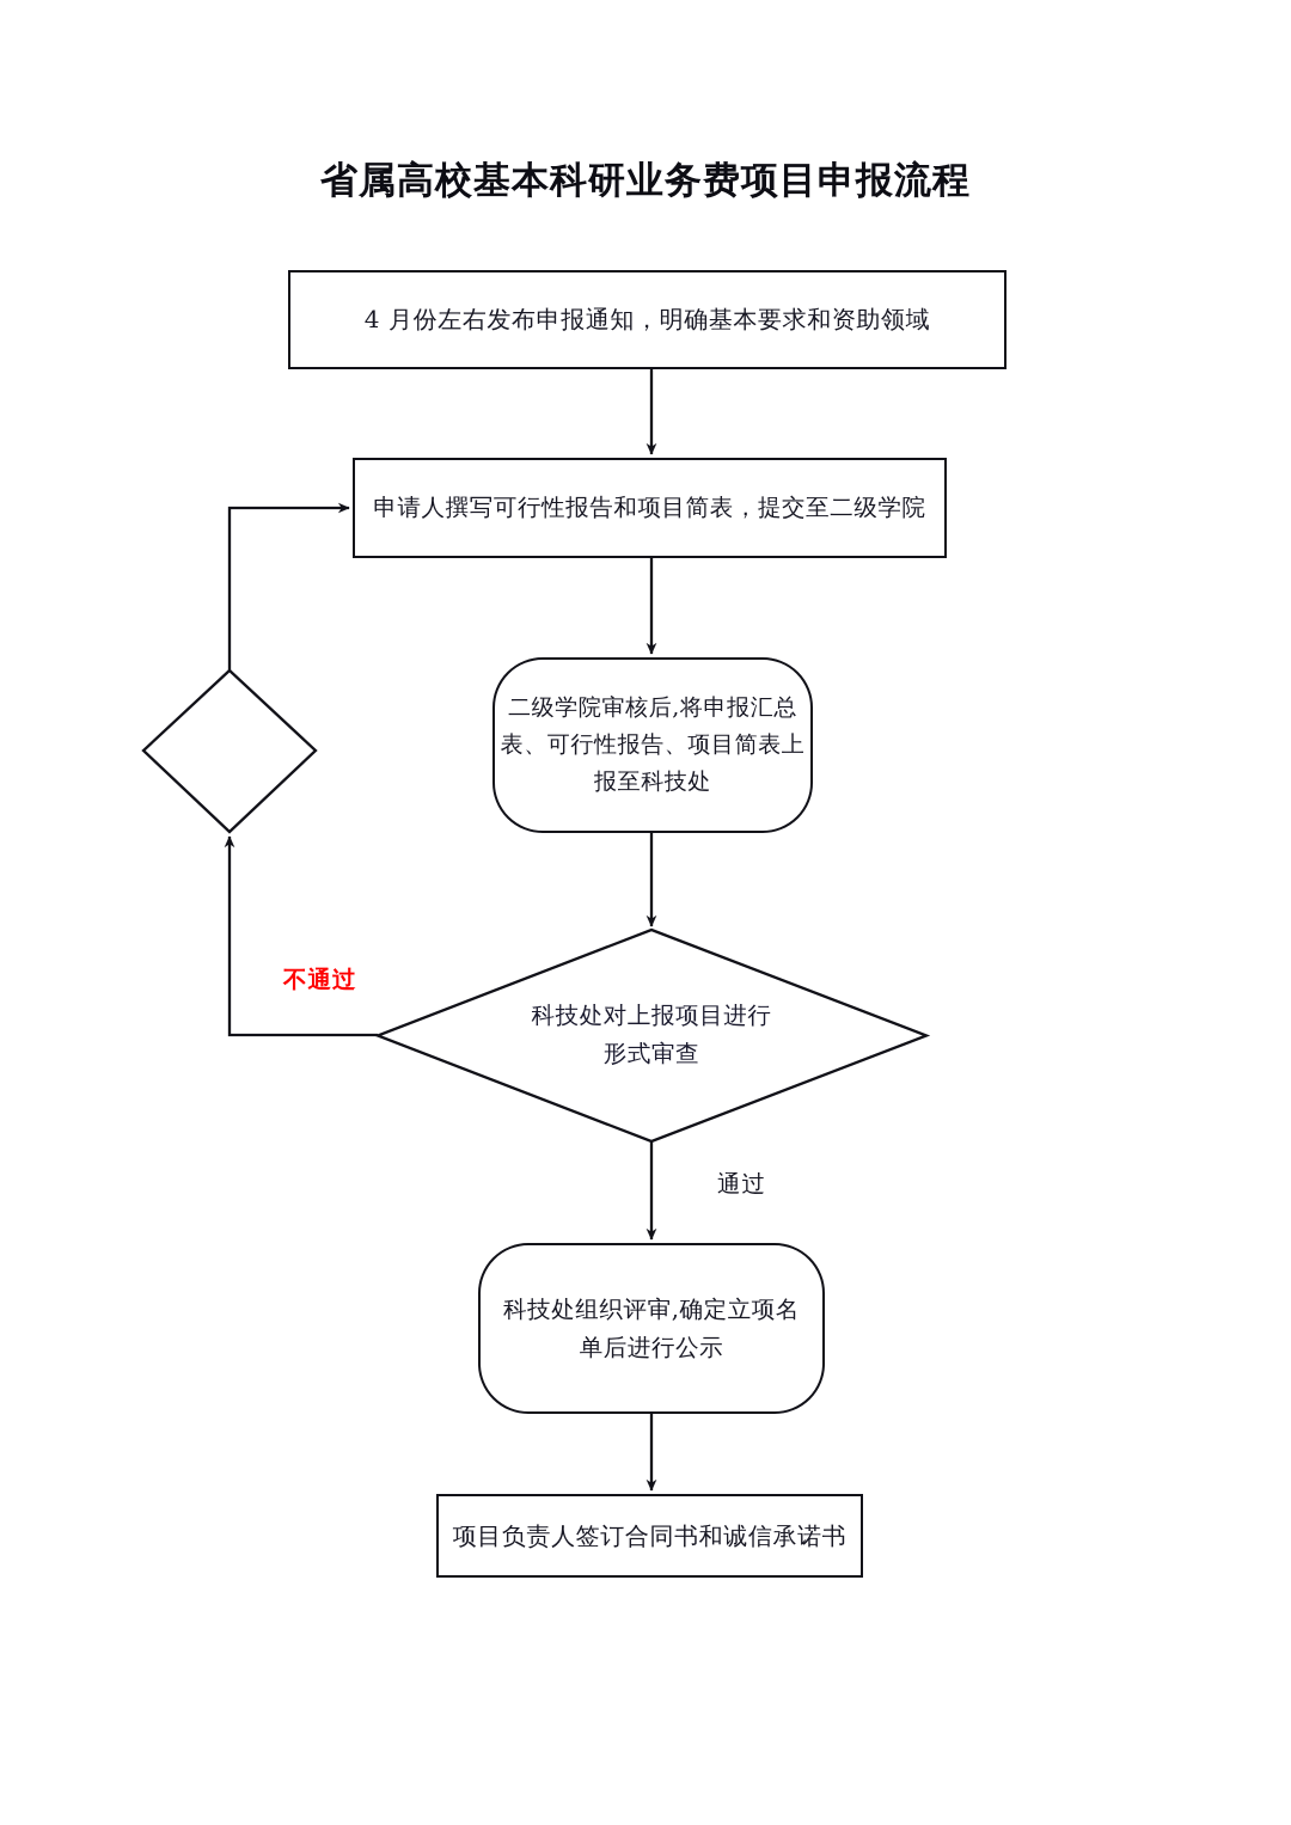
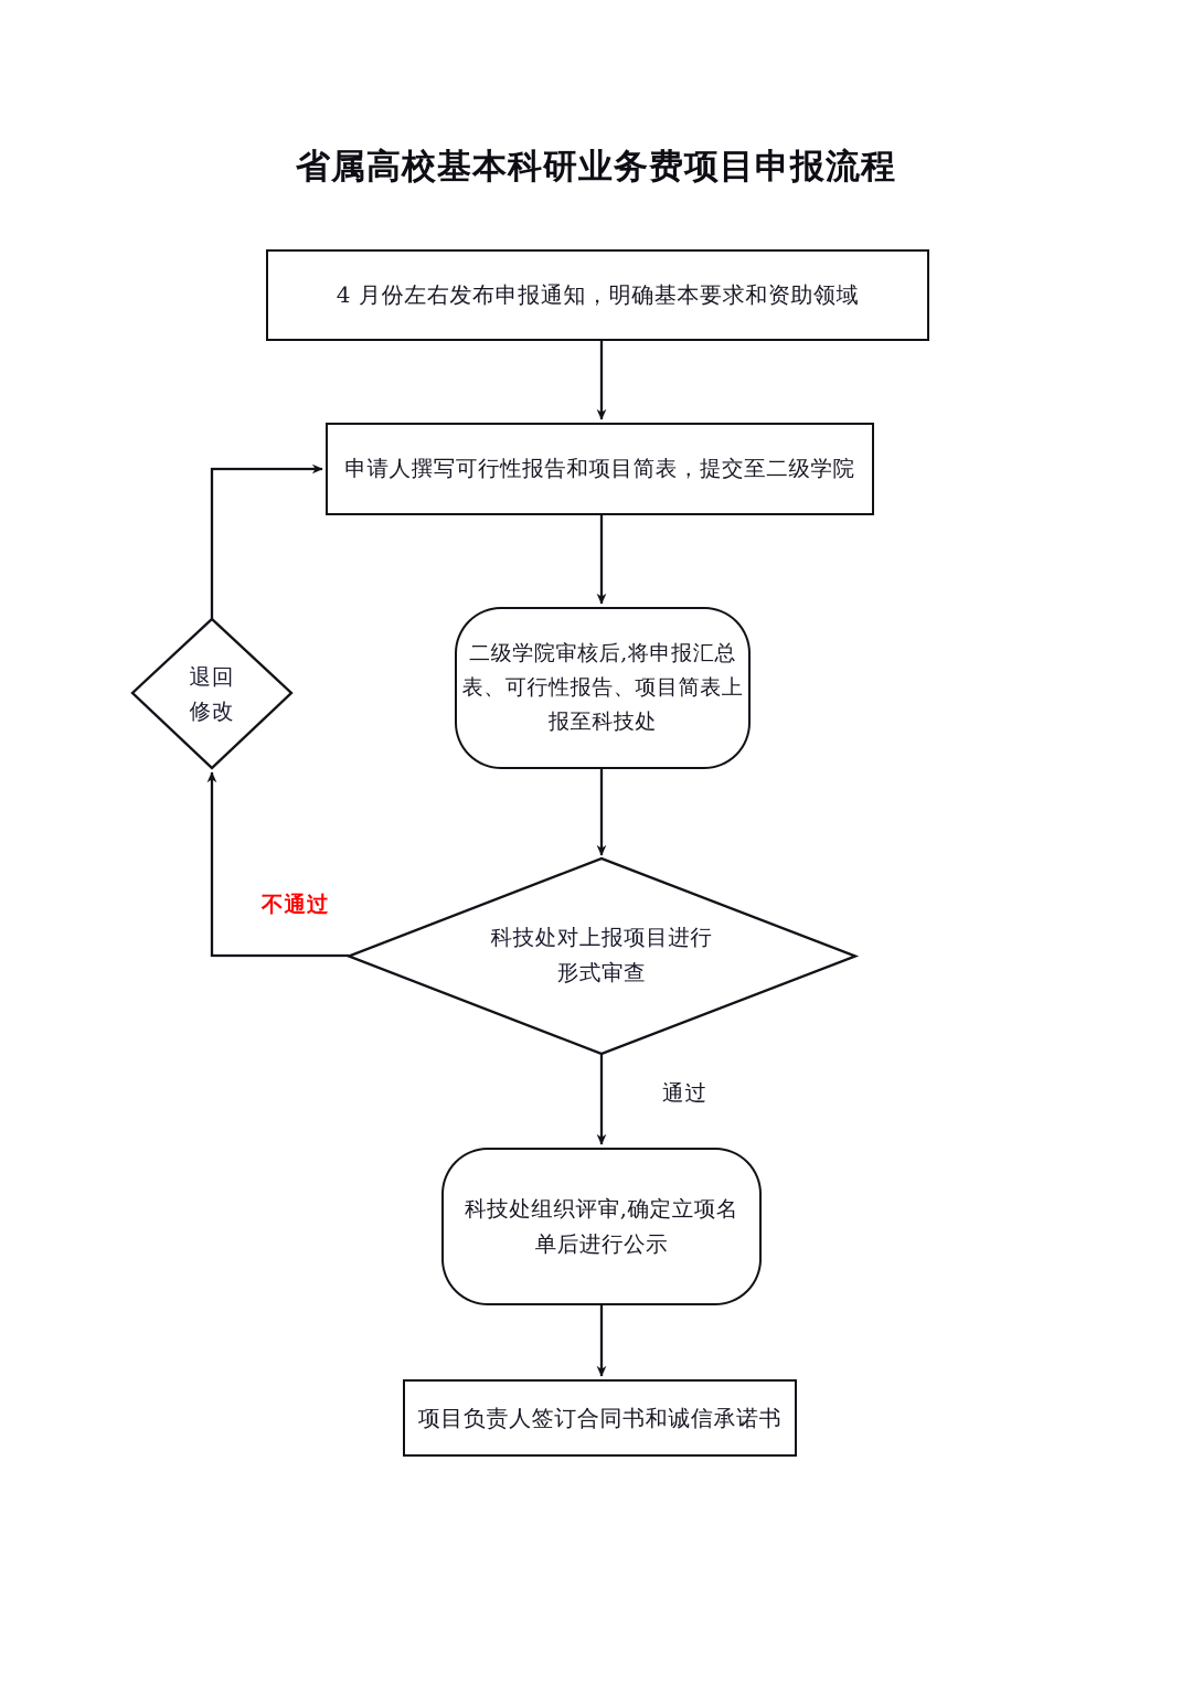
  省属高校基本科研业务费项目申报流程
  4 月份左右发布申报通知，明确基本要求和资助领域
  申请人撰写可行性报告和项目简表，提交至二级学院
  二级学院审核后,将申报汇总
  表、可行性报告、项目简表上
  报至科技处
  科技处对上报项目进行
  形式审查
+ 退回
+ 修改
  科技处组织评审,确定立项名
  单后进行公示
  项目负责人签订合同书和诚信承诺书
  不通过
  通过
